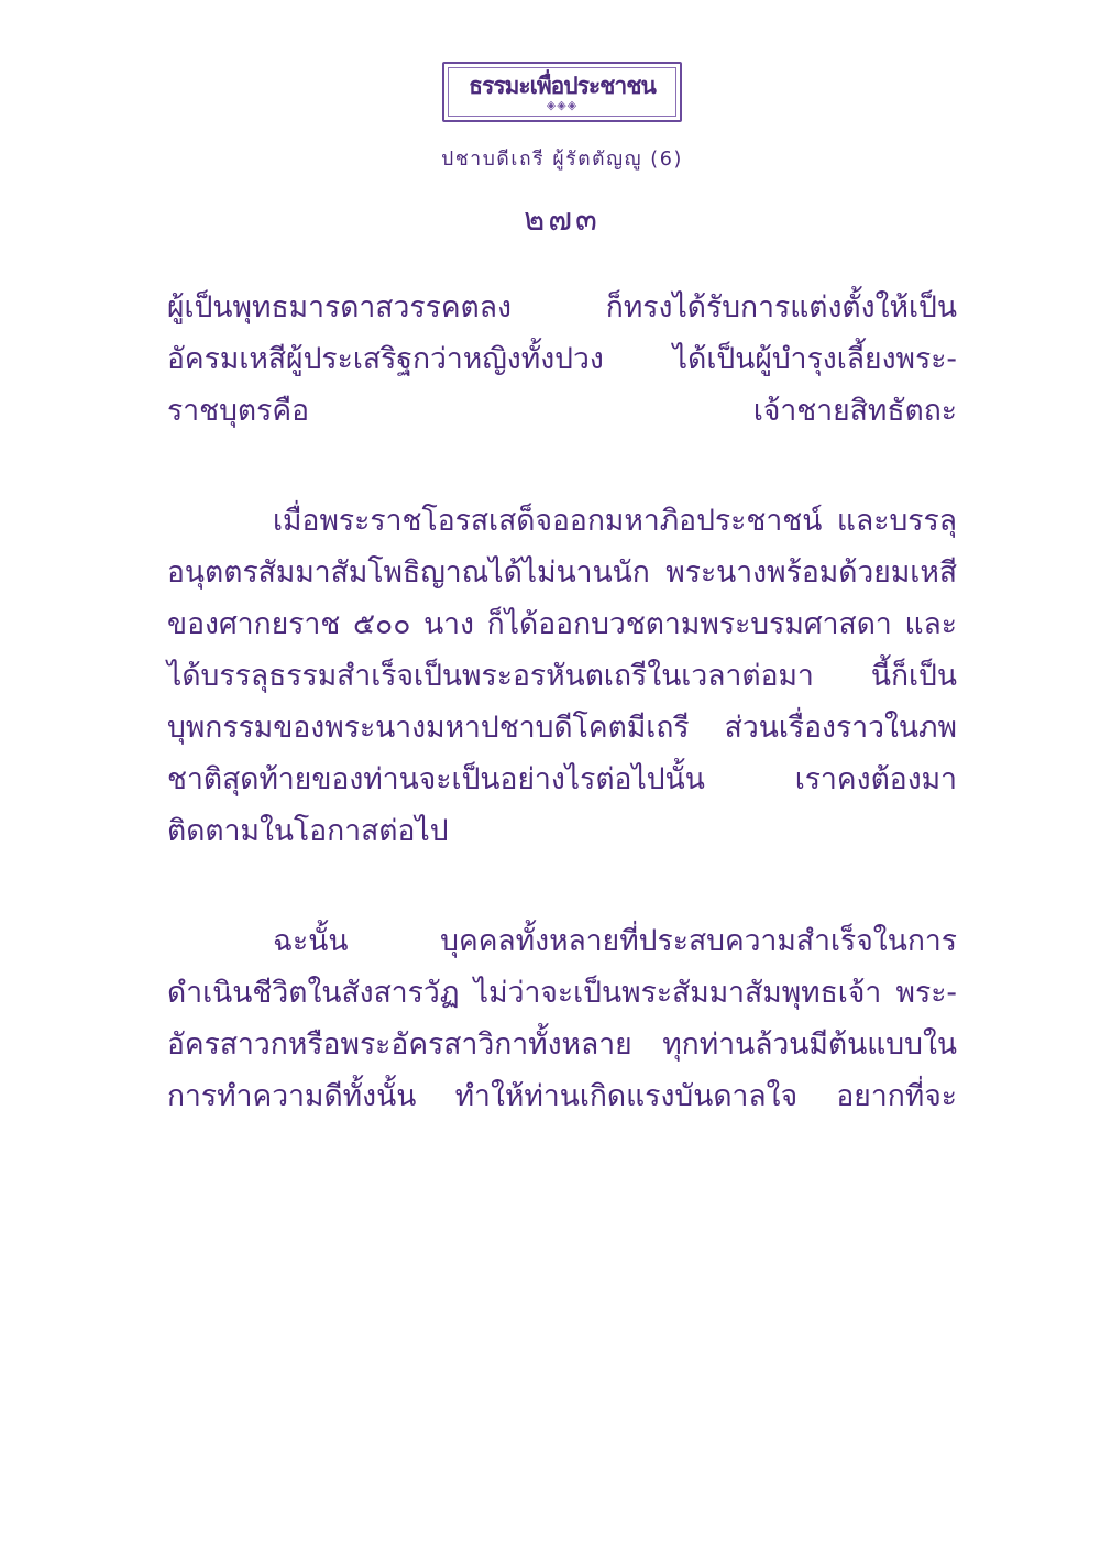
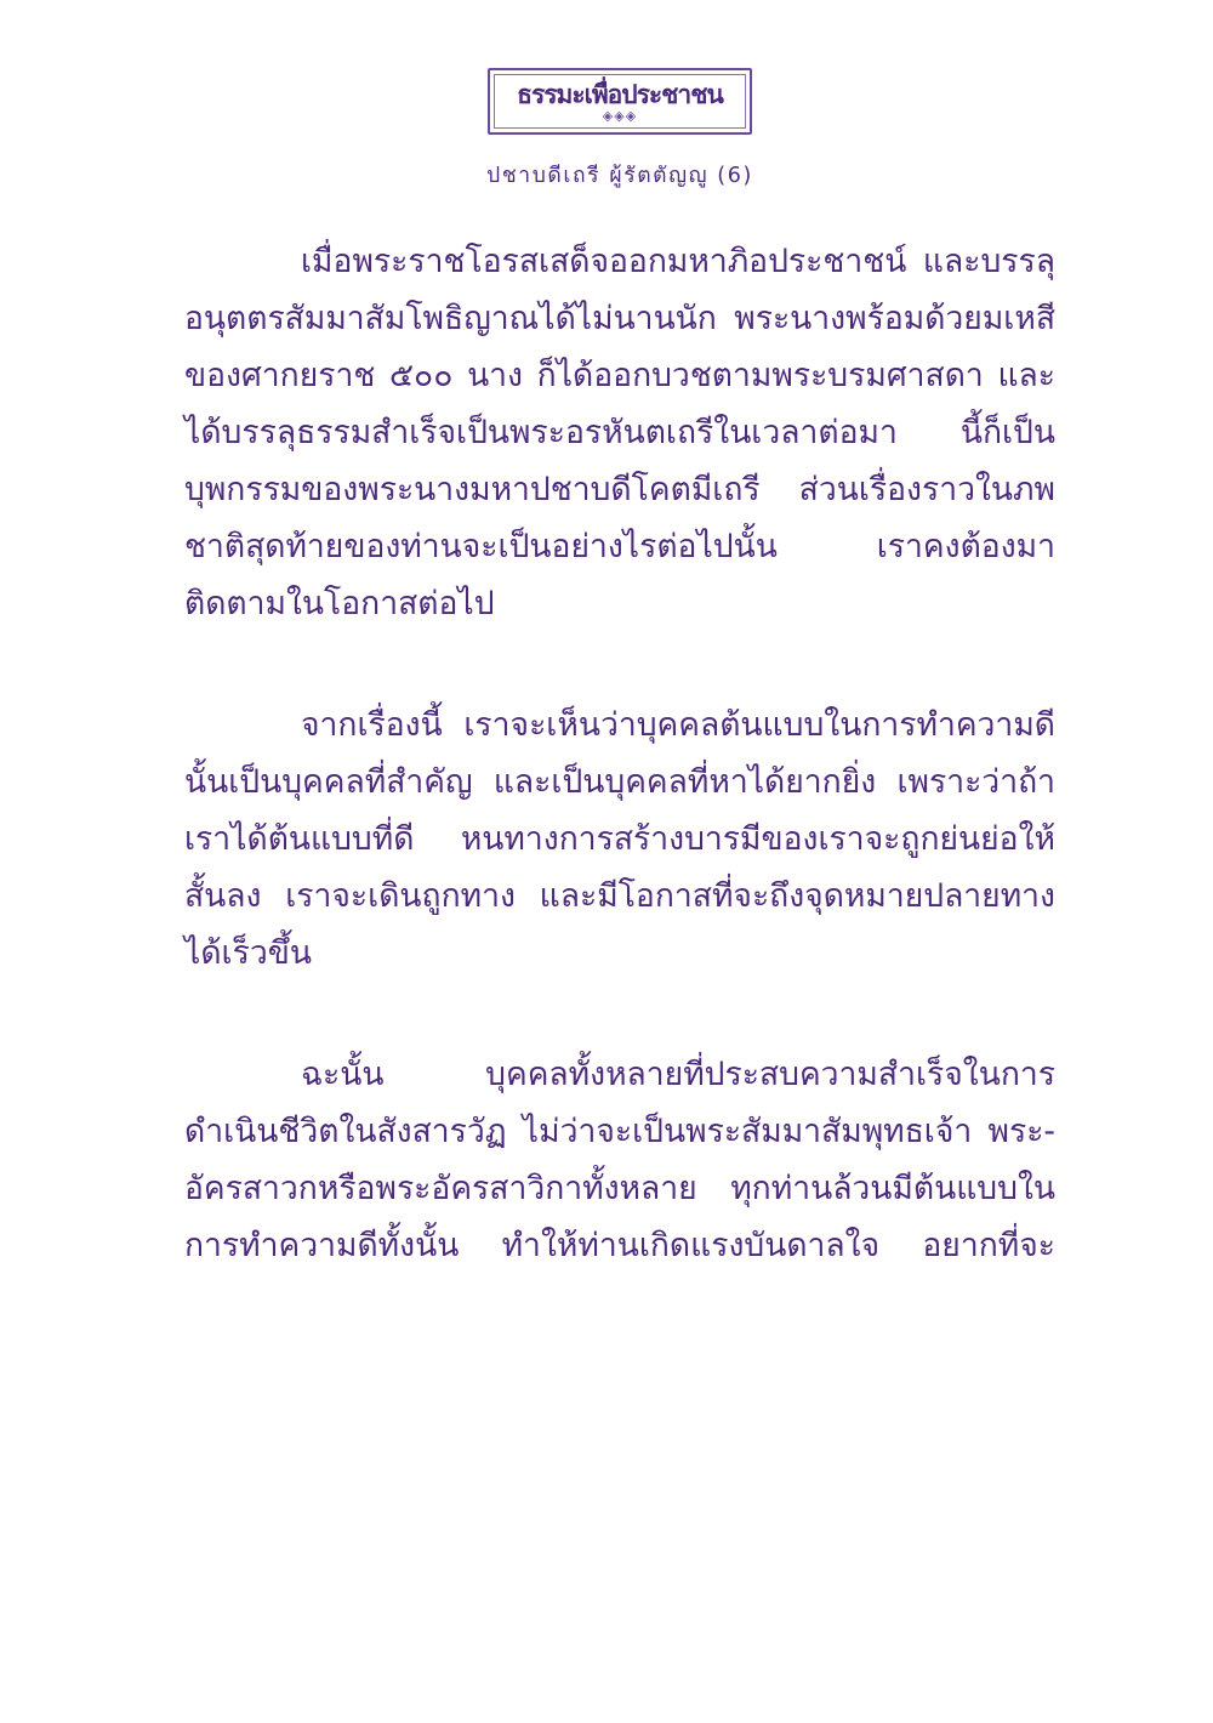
  ธรรมะเพื่อประชาชน
  ◈◈◈
  ปชาบดีเถรี ผู้รัตตัญญู (6)
- ๒๗๓
- ผู้เป็นพุทธมารดาสวรรคตลง ก็ทรงได้รับการแต่งตั้งให้เป็นอัครมเหสีผู้ประเสริฐกว่าหญิงทั้งปวง ได้เป็นผู้บำรุงเลี้ยงพระ-ราชบุตรคือ เจ้าชายสิทธัตถะ
  เมื่อพระราชโอรสเสด็จออกมหาภิอประชาชน์ และบรรลุอนุตตรสัมมาสัมโพธิญาณได้ไม่นานนัก พระนางพร้อมด้วยมเหสีของศากยราช ๕๐๐ นาง ก็ได้ออกบวชตามพระบรมศาสดา และได้บรรลุธรรมสำเร็จเป็นพระอรหันตเถรีในเวลาต่อมา นี้ก็เป็นบุพกรรมของพระนางมหาปชาบดีโคตมีเถรี ส่วนเรื่องราวในภพชาติสุดท้ายของท่านจะเป็นอย่างไรต่อไปนั้น เราคงต้องมาติดตามในโอกาสต่อไป
+ จากเรื่องนี้ เราจะเห็นว่าบุคคลต้นแบบในการทำความดีนั้นเป็นบุคคลที่สำคัญ และเป็นบุคคลที่หาได้ยากยิ่ง เพราะว่าถ้าเราได้ต้นแบบที่ดี หนทางการสร้างบารมีของเราจะถูกย่นย่อให้สั้นลง เราจะเดินถูกทาง และมีโอกาสที่จะถึงจุดหมายปลายทางได้เร็วขึ้น
  ฉะนั้น บุคคลทั้งหลายที่ประสบความสำเร็จในการดำเนินชีวิตในสังสารวัฏ ไม่ว่าจะเป็นพระสัมมาสัมพุทธเจ้า พระ-อัครสาวกหรือพระอัครสาวิกาทั้งหลาย ทุกท่านล้วนมีต้นแบบในการทำความดีทั้งนั้น ทำให้ท่านเกิดแรงบันดาลใจ อยากที่จะ
